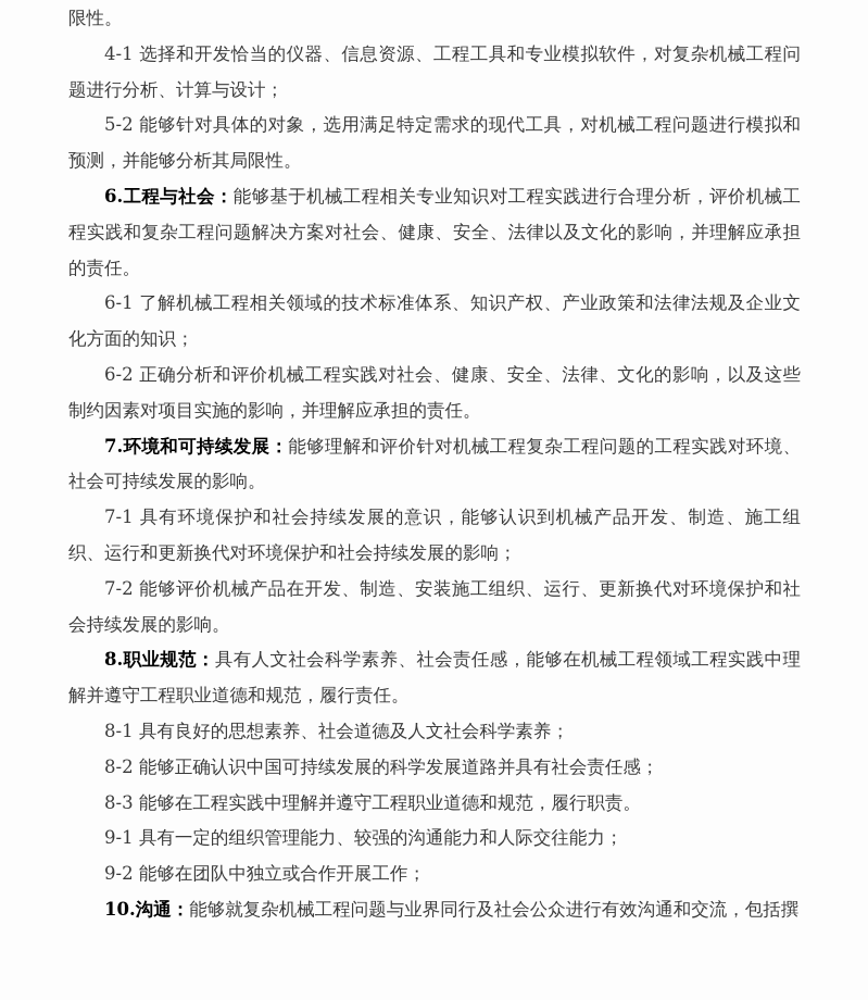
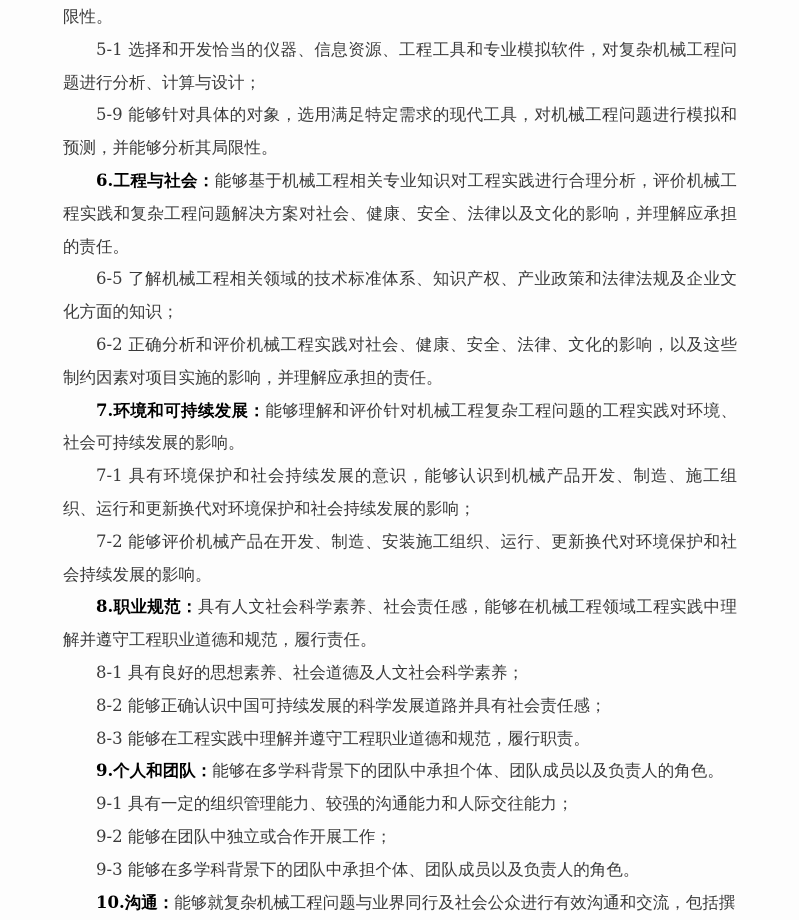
  限性。
- 4-1 选择和开发恰当的仪器、信息资源、工程工具和专业模拟软件，对复杂机械工程问题进行分析、计算与设计；
+ 5-1 选择和开发恰当的仪器、信息资源、工程工具和专业模拟软件，对复杂机械工程问题进行分析、计算与设计；
- 5-2 能够针对具体的对象，选用满足特定需求的现代工具，对机械工程问题进行模拟和预测，并能够分析其局限性。
+ 5-9 能够针对具体的对象，选用满足特定需求的现代工具，对机械工程问题进行模拟和预测，并能够分析其局限性。
  6.工程与社会：能够基于机械工程相关专业知识对工程实践进行合理分析，评价机械工程实践和复杂工程问题解决方案对社会、健康、安全、法律以及文化的影响，并理解应承担的责任。
- 6-1 了解机械工程相关领域的技术标准体系、知识产权、产业政策和法律法规及企业文化方面的知识；
+ 6-5 了解机械工程相关领域的技术标准体系、知识产权、产业政策和法律法规及企业文化方面的知识；
  6-2 正确分析和评价机械工程实践对社会、健康、安全、法律、文化的影响，以及这些制约因素对项目实施的影响，并理解应承担的责任。
  7.环境和可持续发展：能够理解和评价针对机械工程复杂工程问题的工程实践对环境、社会可持续发展的影响。
  7-1 具有环境保护和社会持续发展的意识，能够认识到机械产品开发、制造、施工组织、运行和更新换代对环境保护和社会持续发展的影响；
  7-2 能够评价机械产品在开发、制造、安装施工组织、运行、更新换代对环境保护和社会持续发展的影响。
  8.职业规范：具有人文社会科学素养、社会责任感，能够在机械工程领域工程实践中理解并遵守工程职业道德和规范，履行责任。
  8-1 具有良好的思想素养、社会道德及人文社会科学素养；
  8-2 能够正确认识中国可持续发展的科学发展道路并具有社会责任感；
  8-3 能够在工程实践中理解并遵守工程职业道德和规范，履行职责。
+ 9.个人和团队：能够在多学科背景下的团队中承担个体、团队成员以及负责人的角色。
  9-1 具有一定的组织管理能力、较强的沟通能力和人际交往能力；
  9-2 能够在团队中独立或合作开展工作；
+ 9-3 能够在多学科背景下的团队中承担个体、团队成员以及负责人的角色。
  10.沟通：能够就复杂机械工程问题与业界同行及社会公众进行有效沟通和交流，包括撰
